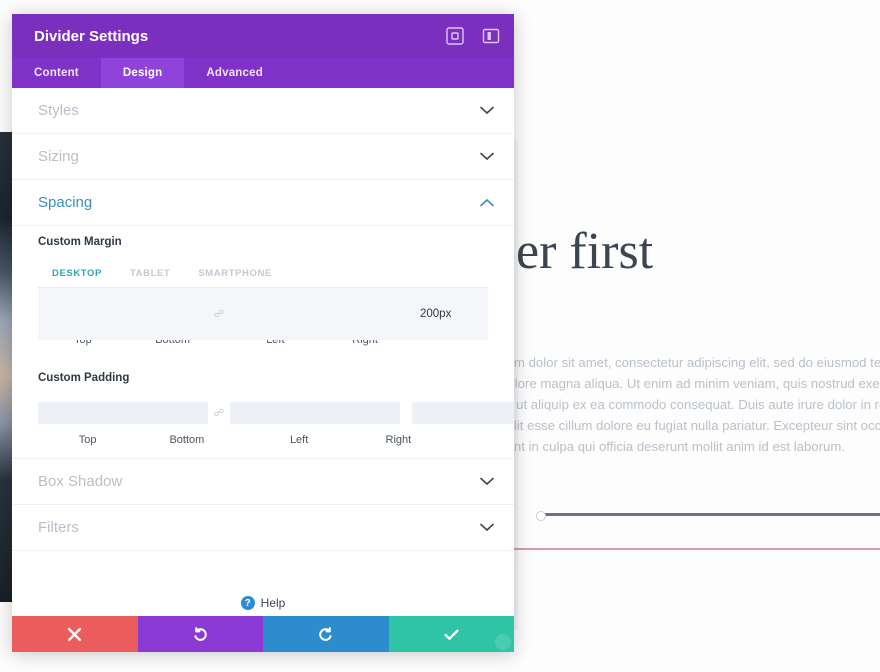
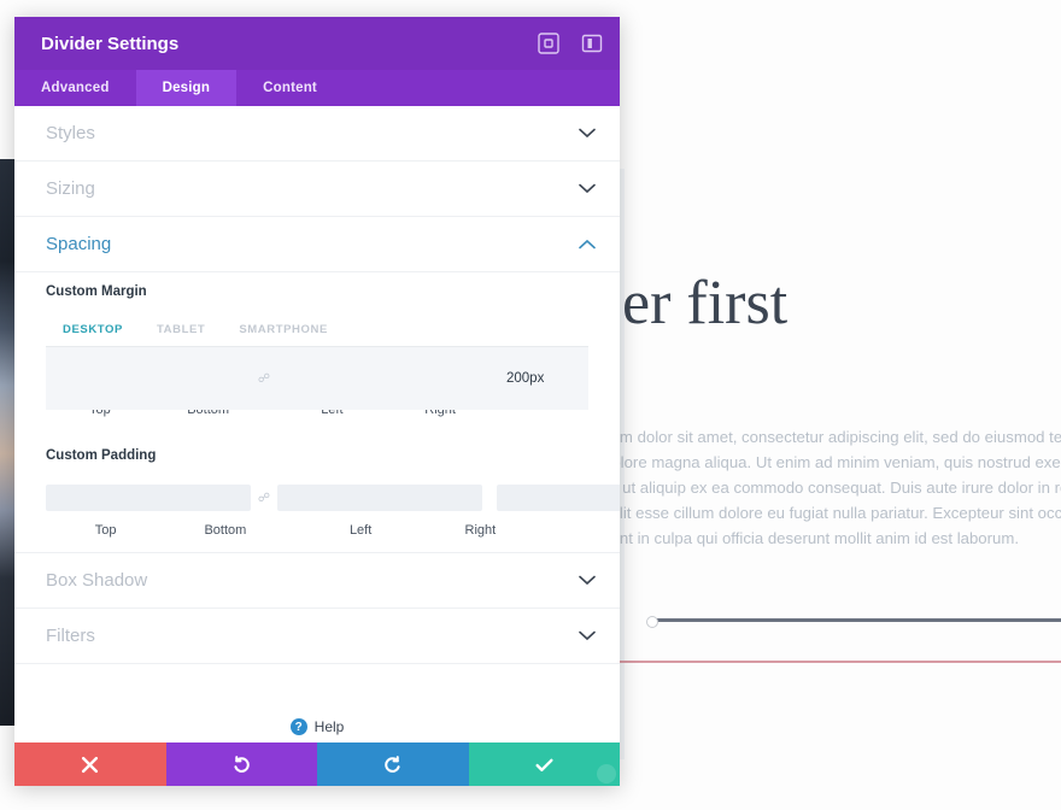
  er first
  m dolor sit amet, consectetur adipiscing elit, sed do eiusmod te
  lore magna aliqua. Ut enim ad minim veniam, quis nostrud exe
  ut aliquip ex ea commodo consequat. Duis aute irure dolor in r
  lit esse cillum dolore eu fugiat nulla pariatur. Excepteur sint occ
  nt in culpa qui officia deserunt mollit anim id est laborum.
  Divider Settings
- Content
+ Advanced
  Design
- Advanced
+ Content
  Styles
  Sizing
  Spacing
  Custom Margin
  DESKTOP
  TABLET
  SMARTPHONE
  ☍
  200px
  Top
  Bottom
  Left
  Right
  Custom Padding
  ☍
  Top
  Bottom
  Left
  Right
  Box Shadow
  Filters
  ?
  Help
